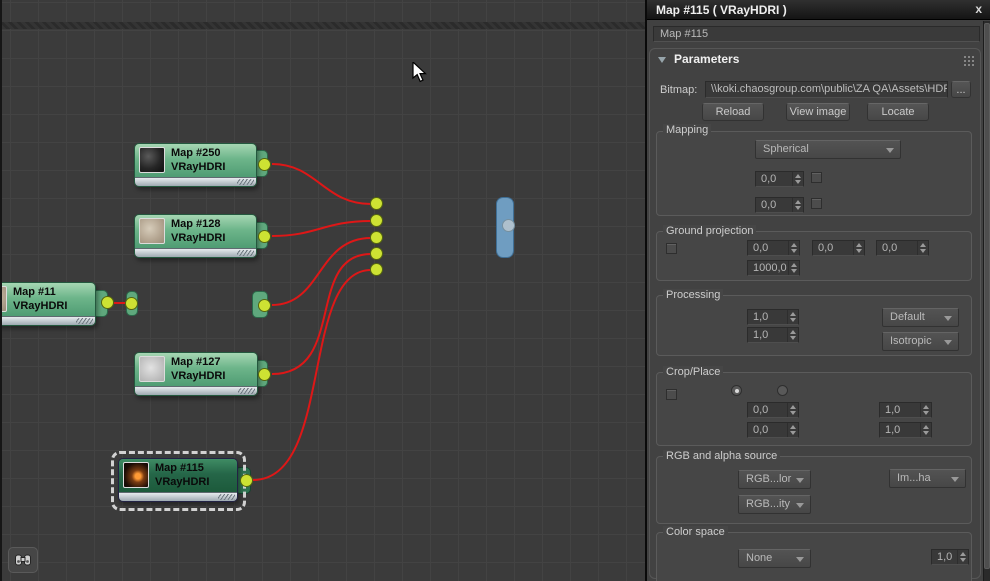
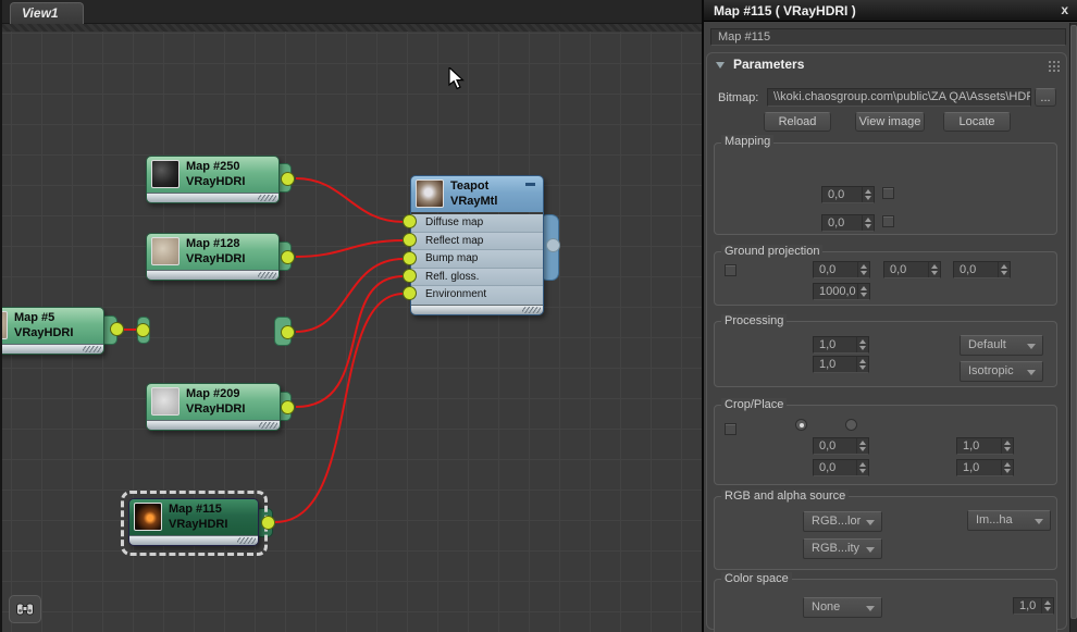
  Map #250
  VRayHDRI
  Map #128
  VRayHDRI
- Map #11
+ Map #5
  VRayHDRI
- Map #127
+ Map #209
  VRayHDRI
  Map #115
  VRayHDRI
+ Teapot
+ VRayMtl
+ Diffuse map
+ Reflect map
+ Bump map
+ Refl. gloss.
+ Environment
+ View1
  Map #115 ( VRayHDRI )
  x
  Map #115
  Parameters
  Bitmap:
  \\koki.chaosgroup.com\public\ZA QA\Assets\HDR
  ...
  Reload
  View image
  Locate
  Mapping
- Spherical
  0,0
  0,0
  Ground projection
  0,0
  0,0
  0,0
  1000,0
  Processing
  1,0
  Default
  1,0
  Isotropic
  Crop/Place
  0,0
  1,0
  0,0
  1,0
  RGB and alpha source
  RGB...lor
  Im...ha
  RGB...ity
  Color space
  None
  1,0
